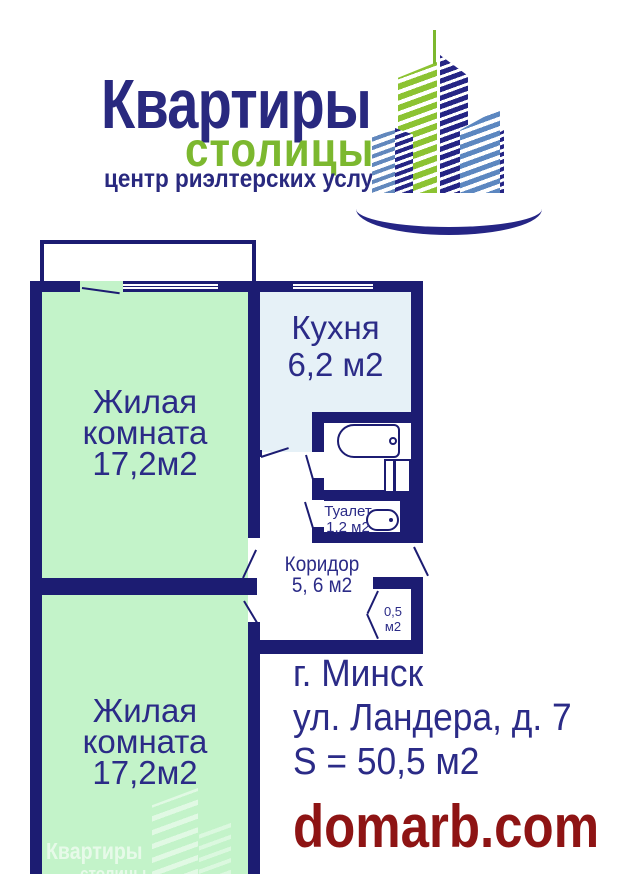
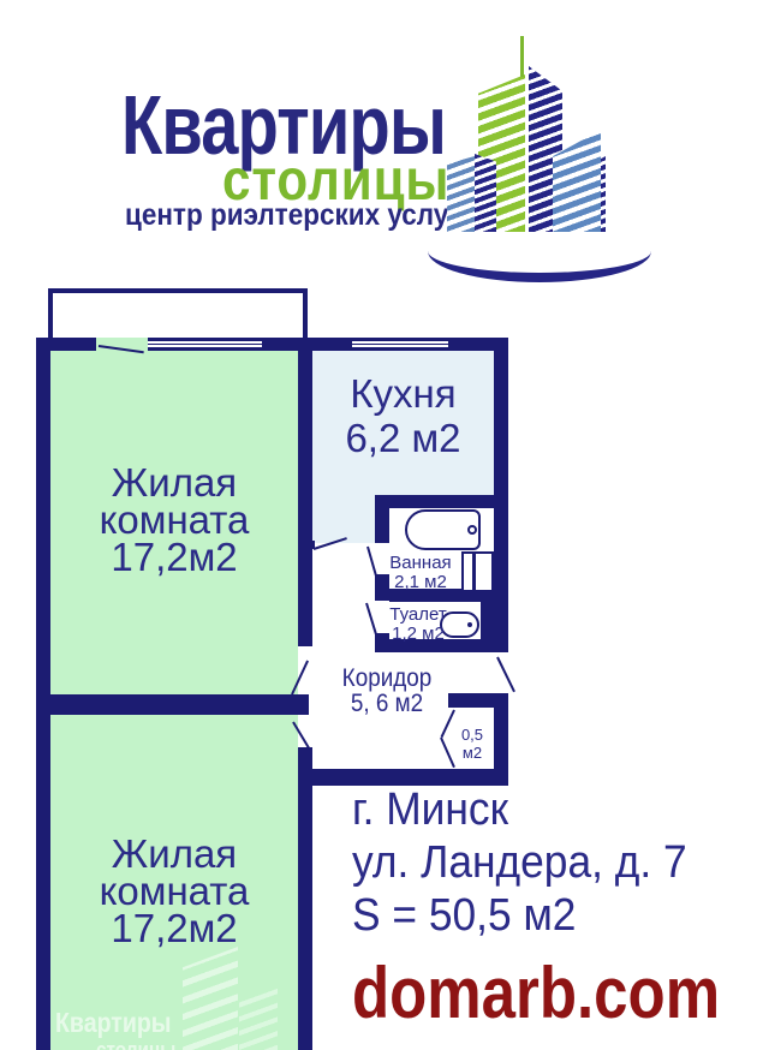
  Квартиры
  столицы
  центр риэлтерских услу
  Жилая
  комната
  17,2м2
  Жилая
  комната
  17,2м2
  Кухня
  6,2 м2
+ Ванная
+ 2,1 м2
  Туалет
  1,2 м2
  Коридор
  5, 6 м2
  0,5
  м2
  Квартиры
  г. Минск
  ул. Ландера, д. 7
  S = 50,5 м2
  domarb.com
